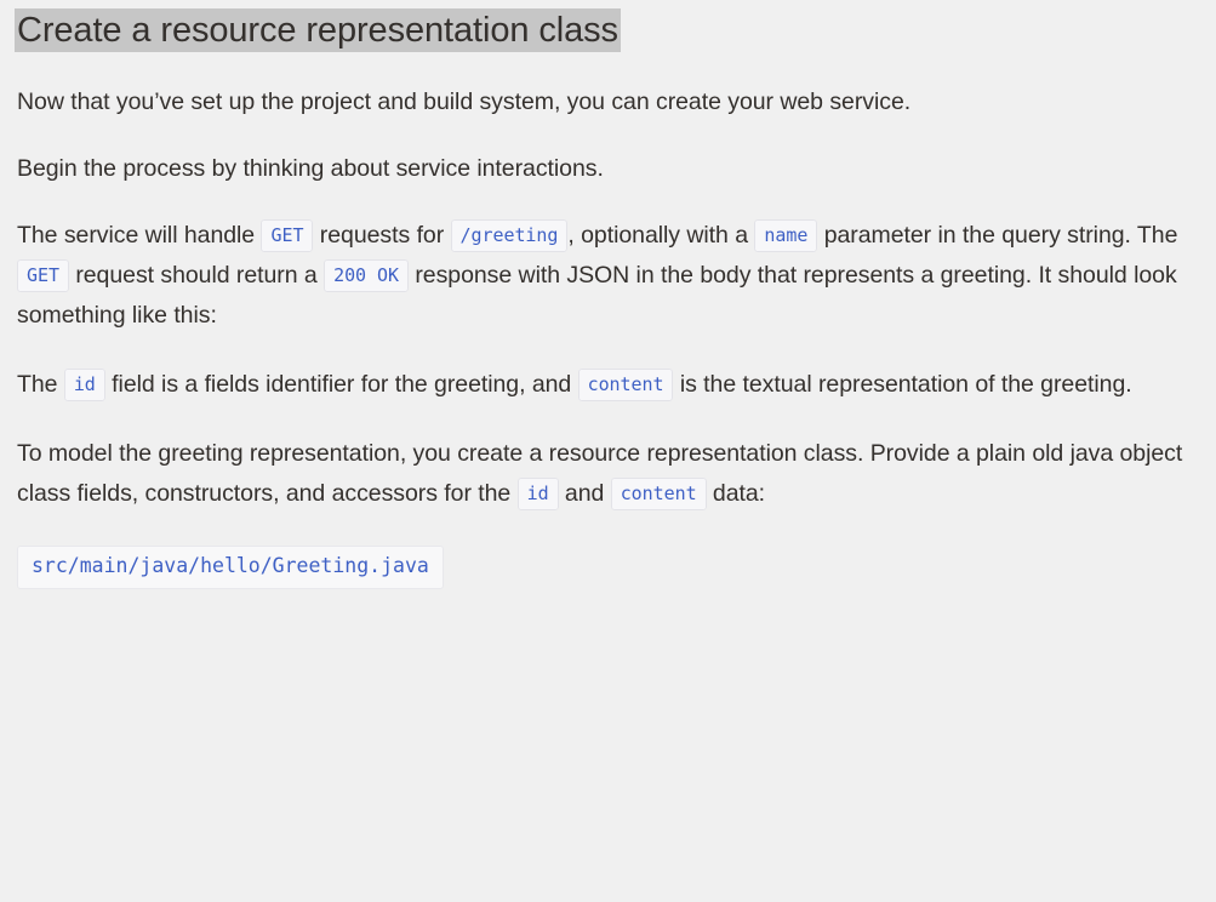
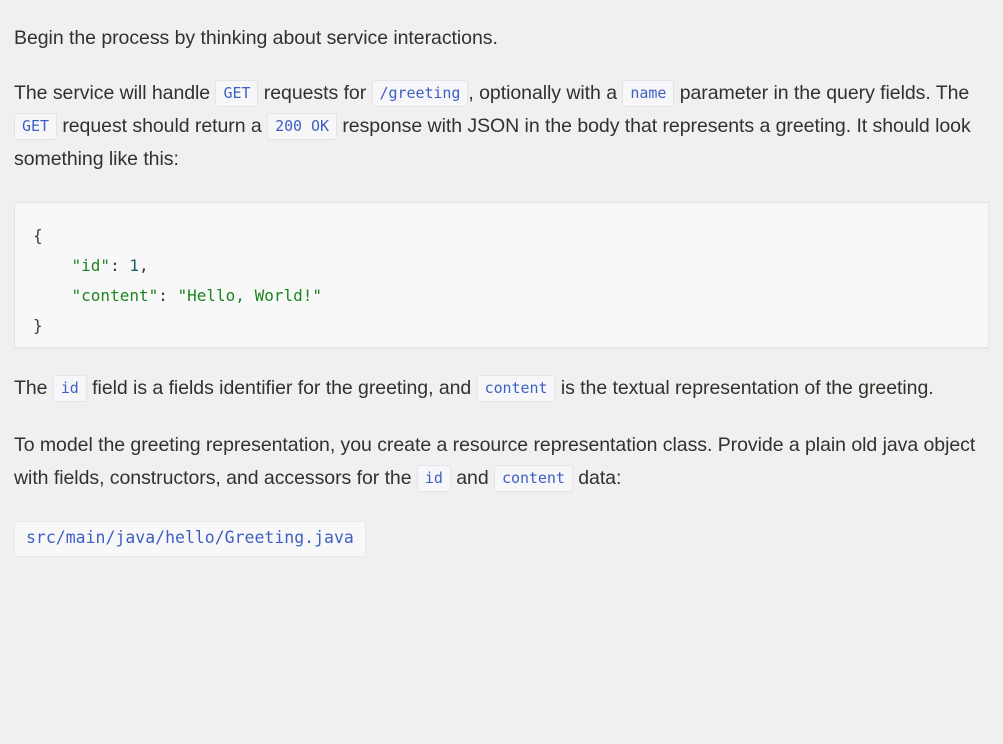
- Create a resource representation class
- Now that you’ve set up the project and build system, you can create your web service.
  Begin the process by thinking about service interactions.
- The service will handle GET requests for /greeting , optionally with a name parameter in the query string. The GET request should return a 200 OK response with JSON in the body that represents a greeting. It should look something like this:
+ The service will handle GET requests for /greeting , optionally with a name parameter in the query fields. The GET request should return a 200 OK response with JSON in the body that represents a greeting. It should look something like this:
+ { "id": 1, "content": "Hello, World!" }
  The id field is a fields identifier for the greeting, and content is the textual representation of the greeting.
- To model the greeting representation, you create a resource representation class. Provide a plain old java object class fields, constructors, and accessors for the id and content data:
+ To model the greeting representation, you create a resource representation class. Provide a plain old java object with fields, constructors, and accessors for the id and content data:
  src/main/java/hello/Greeting.java
